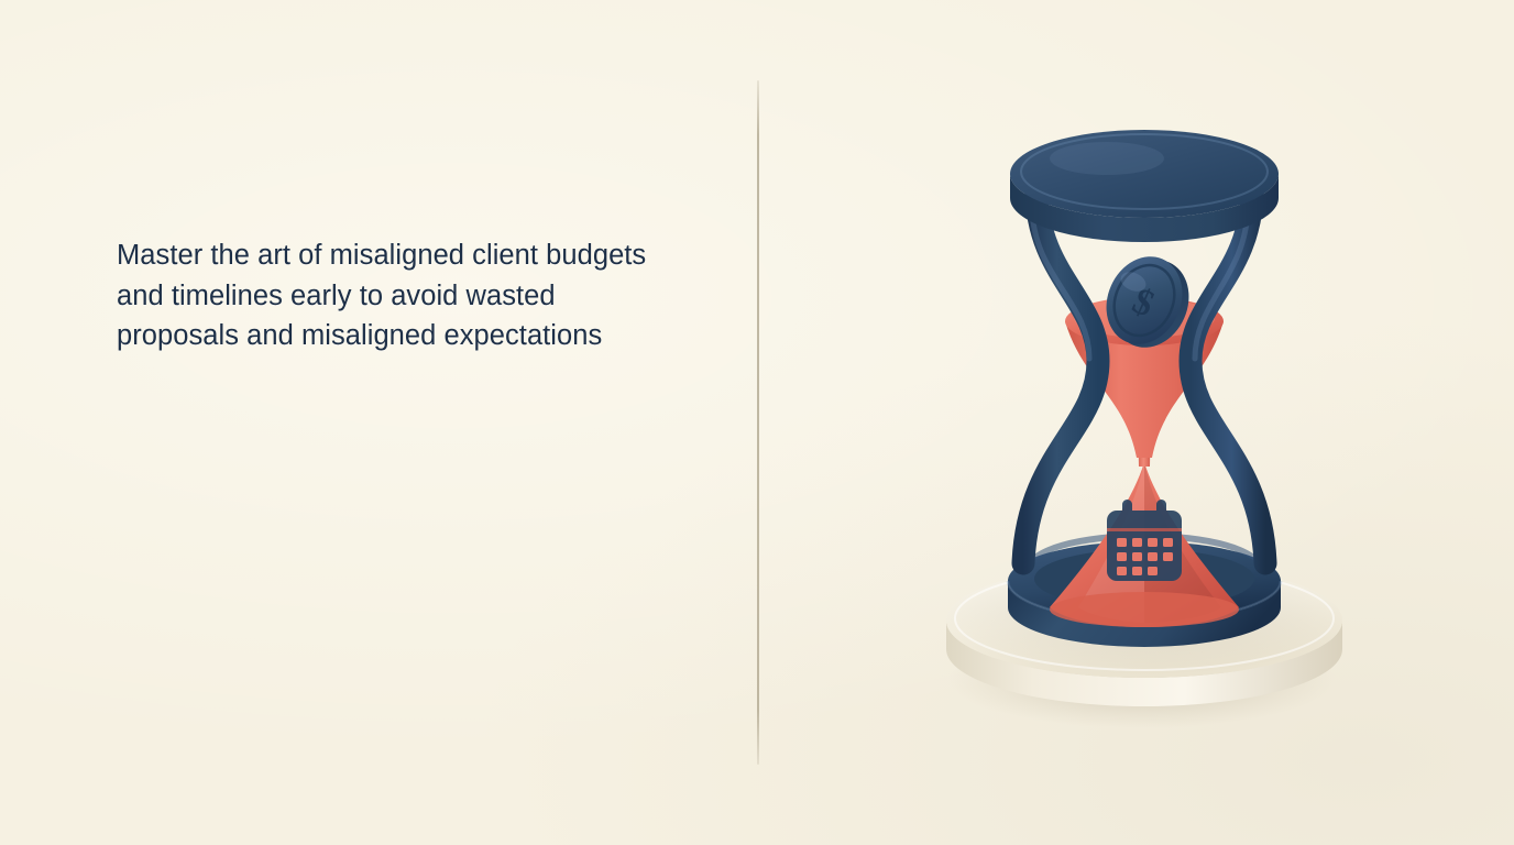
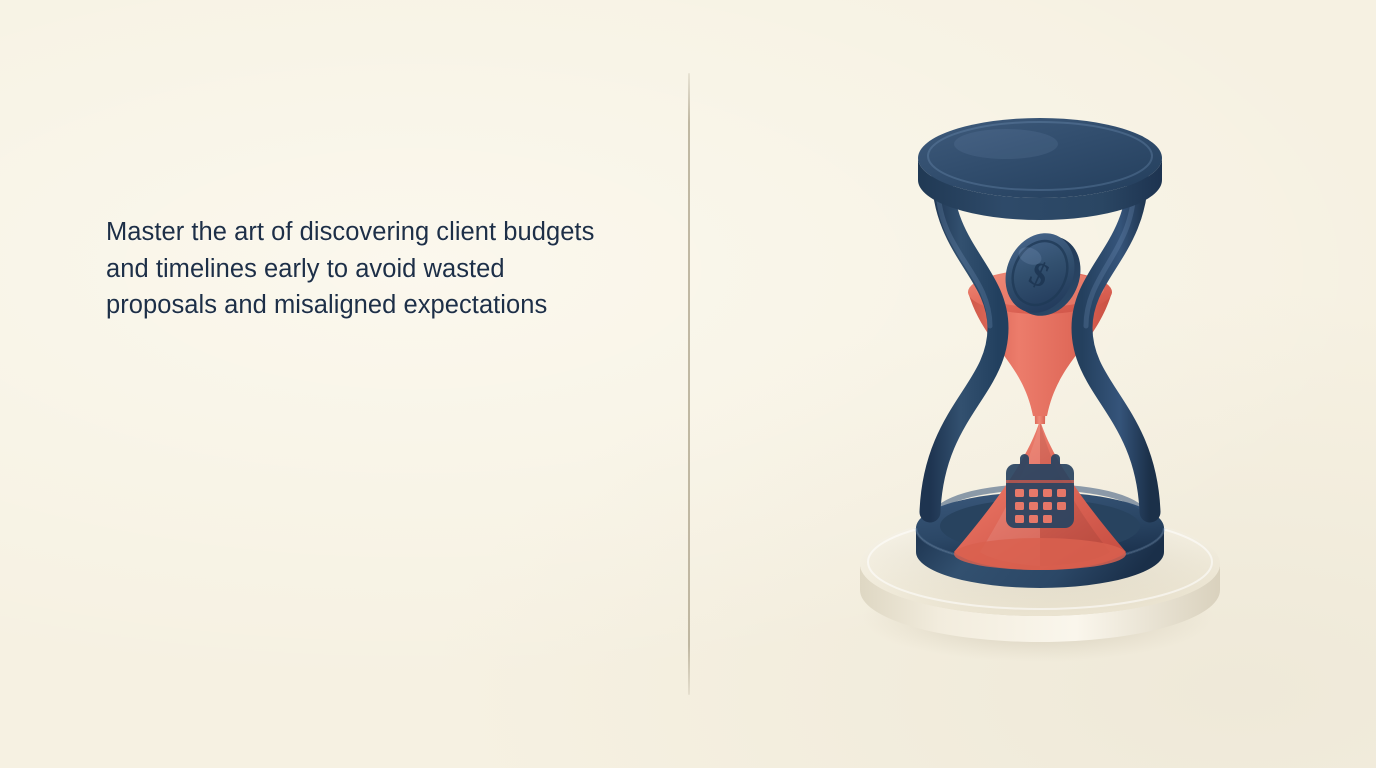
- Master the art of misaligned client budgets and timelines early to avoid wasted proposals and misaligned expectations
+ Master the art of discovering client budgets and timelines early to avoid wasted proposals and misaligned expectations
